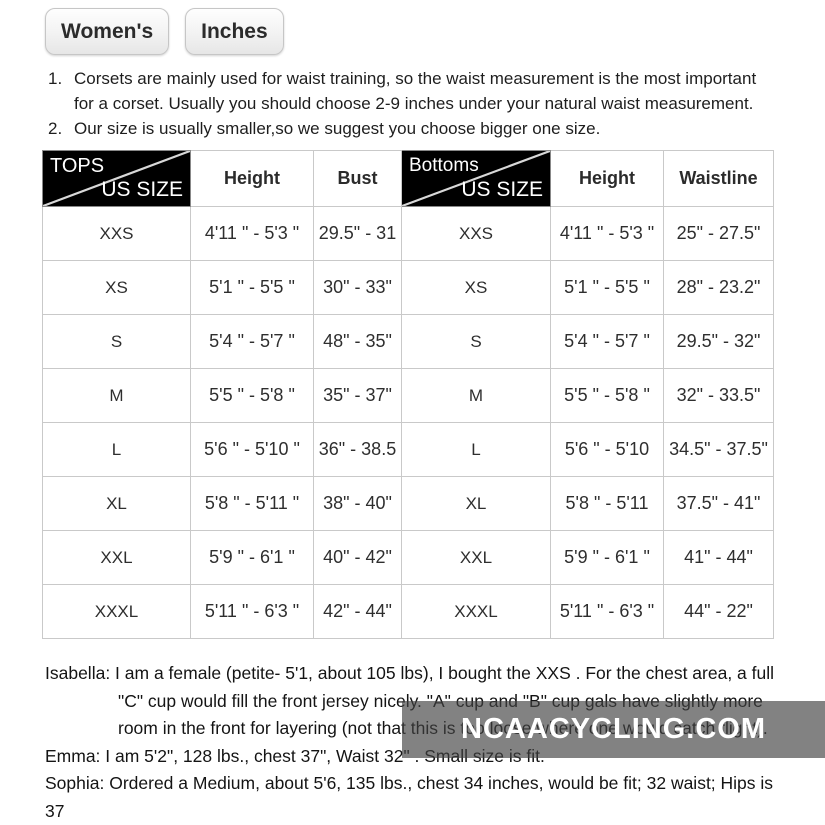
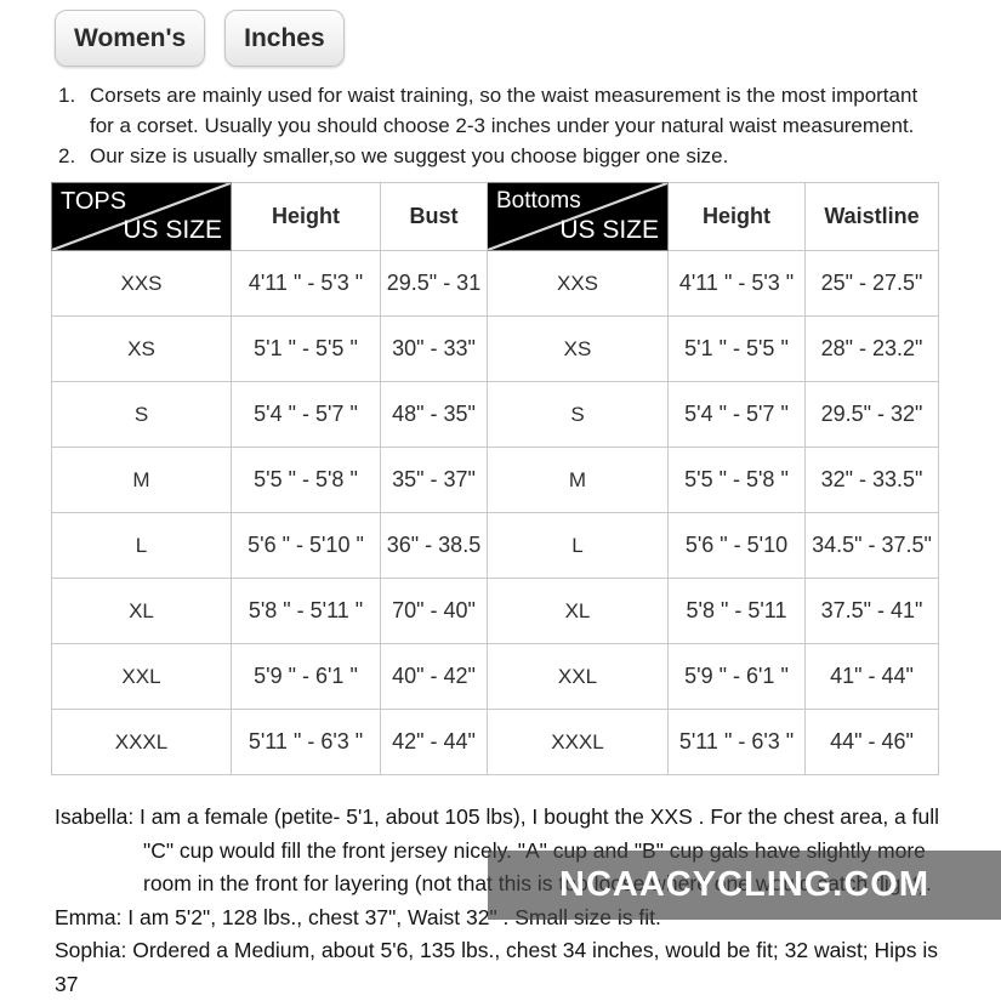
  Women's
  Inches
- 1. Corsets are mainly used for waist training, so the waist measurement is the most important for a corset. Usually you should choose 2-9 inches under your natural waist measurement.
+ 1. Corsets are mainly used for waist training, so the waist measurement is the most important for a corset. Usually you should choose 2-3 inches under your natural waist measurement.
  2. Our size is usually smaller,so we suggest you choose bigger one size.
  TOPS US SIZE	Height	Bust	Bottoms US SIZE	Height	Waistline
  XXS	4'11 " - 5'3 "	29.5" - 31	XXS	4'11 " - 5'3 "	25" - 27.5"
  XS	5'1 " - 5'5 "	30" - 33"	XS	5'1 " - 5'5 "	28" - 23.2"
  S	5'4 " - 5'7 "	48" - 35"	S	5'4 " - 5'7 "	29.5" - 32"
  M	5'5 " - 5'8 "	35" - 37"	M	5'5 " - 5'8 "	32" - 33.5"
  L	5'6 " - 5'10 "	36" - 38.5	L	5'6 " - 5'10	34.5" - 37.5"
- XL	5'8 " - 5'11 "	38" - 40"	XL	5'8 " - 5'11	37.5" - 41"
+ XL	5'8 " - 5'11 "	70" - 40"	XL	5'8 " - 5'11	37.5" - 41"
  XXL	5'9 " - 6'1 "	40" - 42"	XXL	5'9 " - 6'1 "	41" - 44"
- XXXL	5'11 " - 6'3 "	42" - 44"	XXXL	5'11 " - 6'3 "	44" - 22"
+ XXXL	5'11 " - 6'3 "	42" - 44"	XXXL	5'11 " - 6'3 "	44" - 46"
  Isabella: I am a female (petite- 5'1, about 105 lbs), I bought the XXS . For the chest area, a full "C" cup would fill the front jersey nicely. "A" cup and "B" cup gals have slightly more room in the front for layering (not that this is too loose where one would catch flight).
  Emma: I am 5'2", 128 lbs., chest 37", Waist 32" . Small size is fit.
  Sophia: Ordered a Medium, about 5'6, 135 lbs., chest 34 inches, would be fit; 32 waist; Hips is 37
  NCAACYCLING.COM
